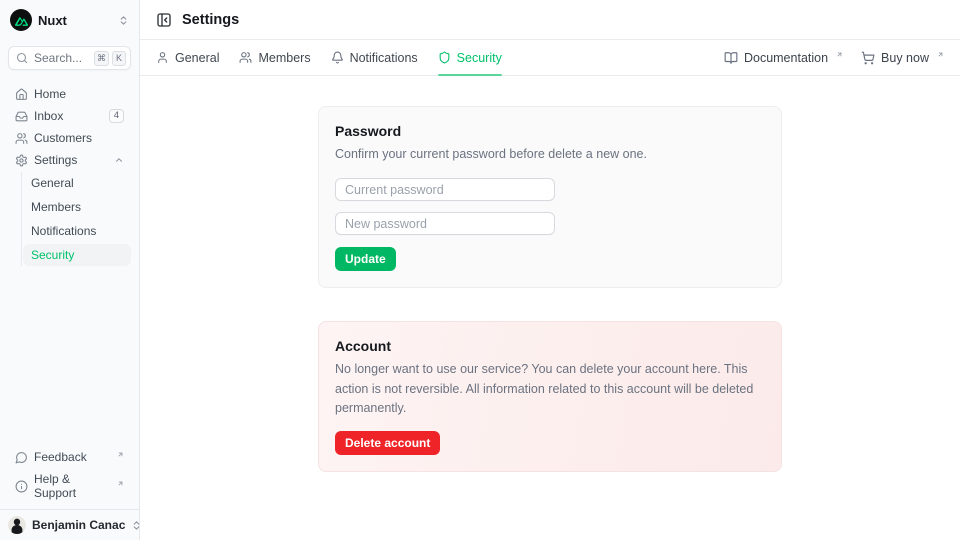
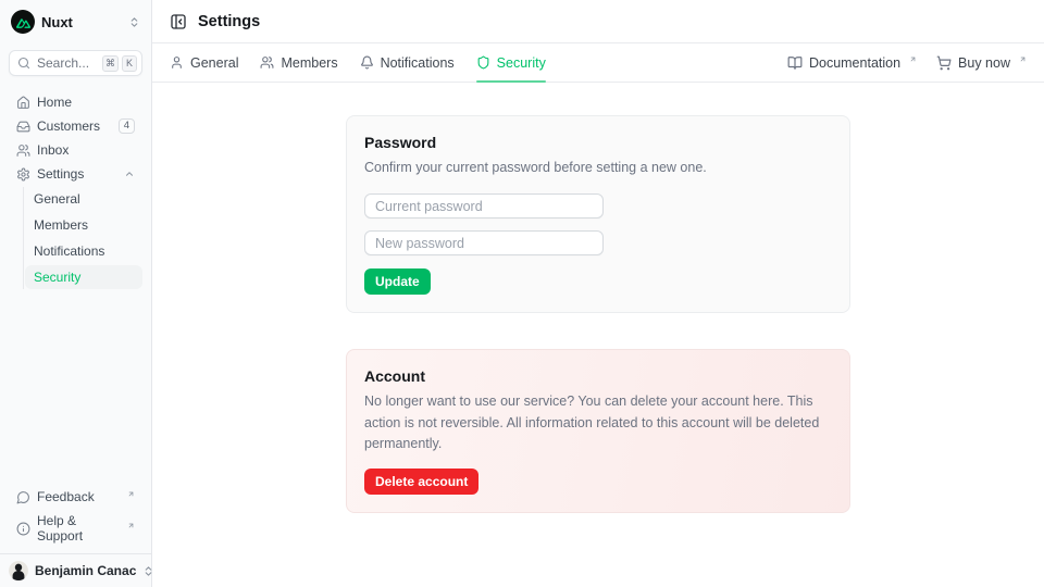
  Nuxt
  Search...
  ⌘
  K
  Home
- Inbox
+ Customers
  4
- Customers
+ Inbox
  Settings
  General
  Members
  Notifications
  Security
  Feedback
  Help & Support
  Benjamin Canac
  Settings
  General
  Members
  Notifications
  Security
  Documentation
  Buy now
  Password
- Confirm your current password before delete a new one.
+ Confirm your current password before setting a new one.
  Current password
  New password
  Update
  Account
  No longer want to use our service? You can delete your account here. This action is not reversible. All information related to this account will be deleted permanently.
  Delete account
